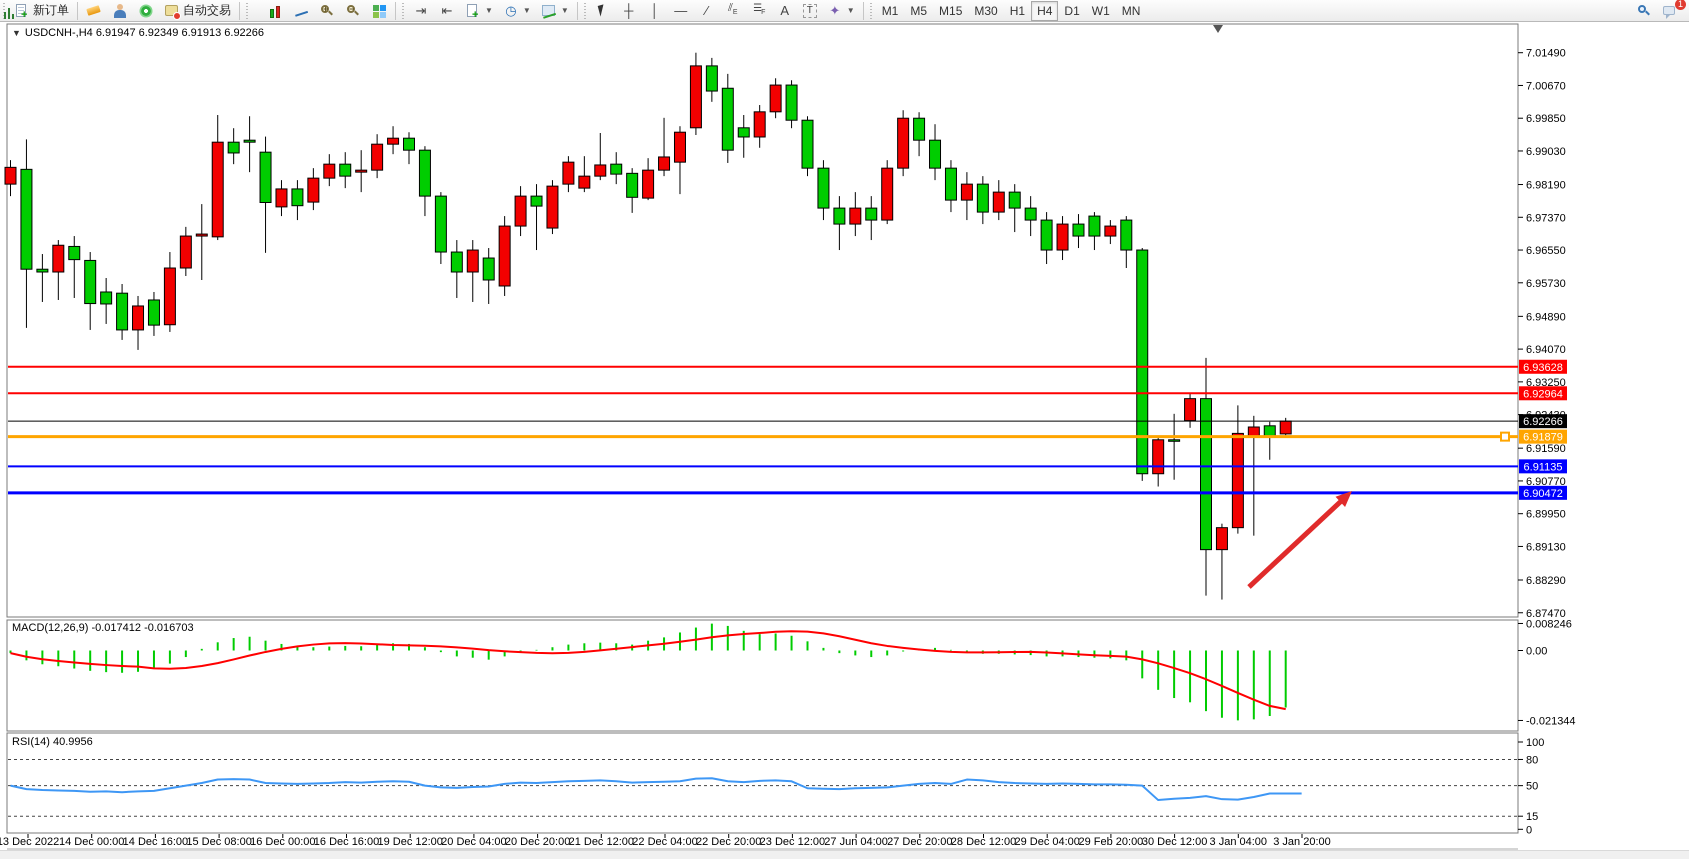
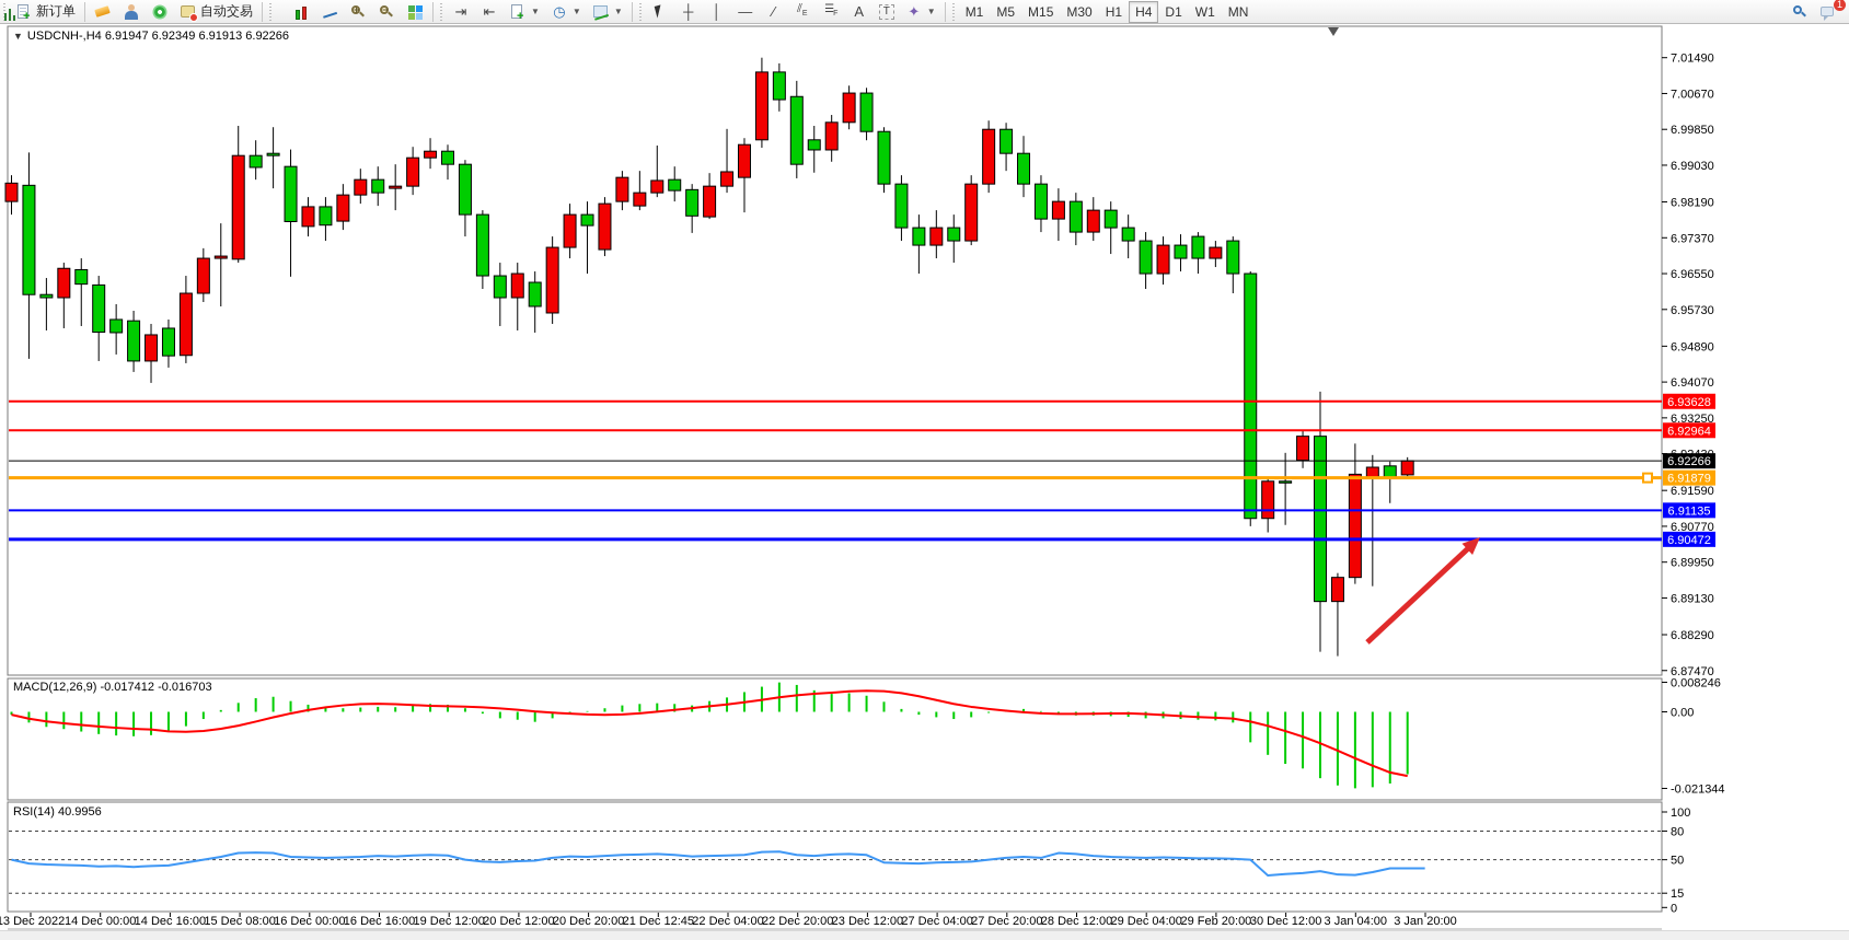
  +
  新订单
  自动交易
  +
  −
  ⇥
  ⇤
  +
  ▼
  ◷
  ▼
  ▼
  ┼
  │
  —
  ∕
  A
  T
  ✦
  ▼
  M1
  M5
  M15
  M30
  H1
  H4
  D1
  W1
  MN
  1
  7.01490
  7.00670
  6.99850
  6.99030
  6.98190
  6.97370
  6.96550
  6.95730
  6.94890
  6.94070
  6.93250
  6.91590
  6.90770
  6.89950
  6.89130
  6.88290
  6.87470
  0.008246
  0.00
  -0.021344
  100
  80
  50
  15
  0
  3 Dec 2022
  14 Dec 00:00
  14 Dec 16:00
  15 Dec 08:00
  16 Dec 00:00
  16 Dec 16:00
  19 Dec 12:00
- 20 Dec 04:00
+ 20 Dec 12:00
  20 Dec 20:00
- 21 Dec 12:00
+ 21 Dec 12:45
  22 Dec 04:00
  22 Dec 20:00
  23 Dec 12:00
- 27 Jun 04:00
+ 27 Dec 04:00
  27 Dec 20:00
  28 Dec 12:00
  29 Dec 04:00
  29 Feb 20:00
  30 Dec 12:00
  3 Jan 04:00
  3 Jan 20:00
  6.93628
  6.92964
  6.92266
  6.91879
  6.91135
  6.90472
  ▼ USDCNH-,H4 6.91947 6.92349 6.91913 6.92266
  MACD(12,26,9) -0.017412 -0.016703
  RSI(14) 40.9956
